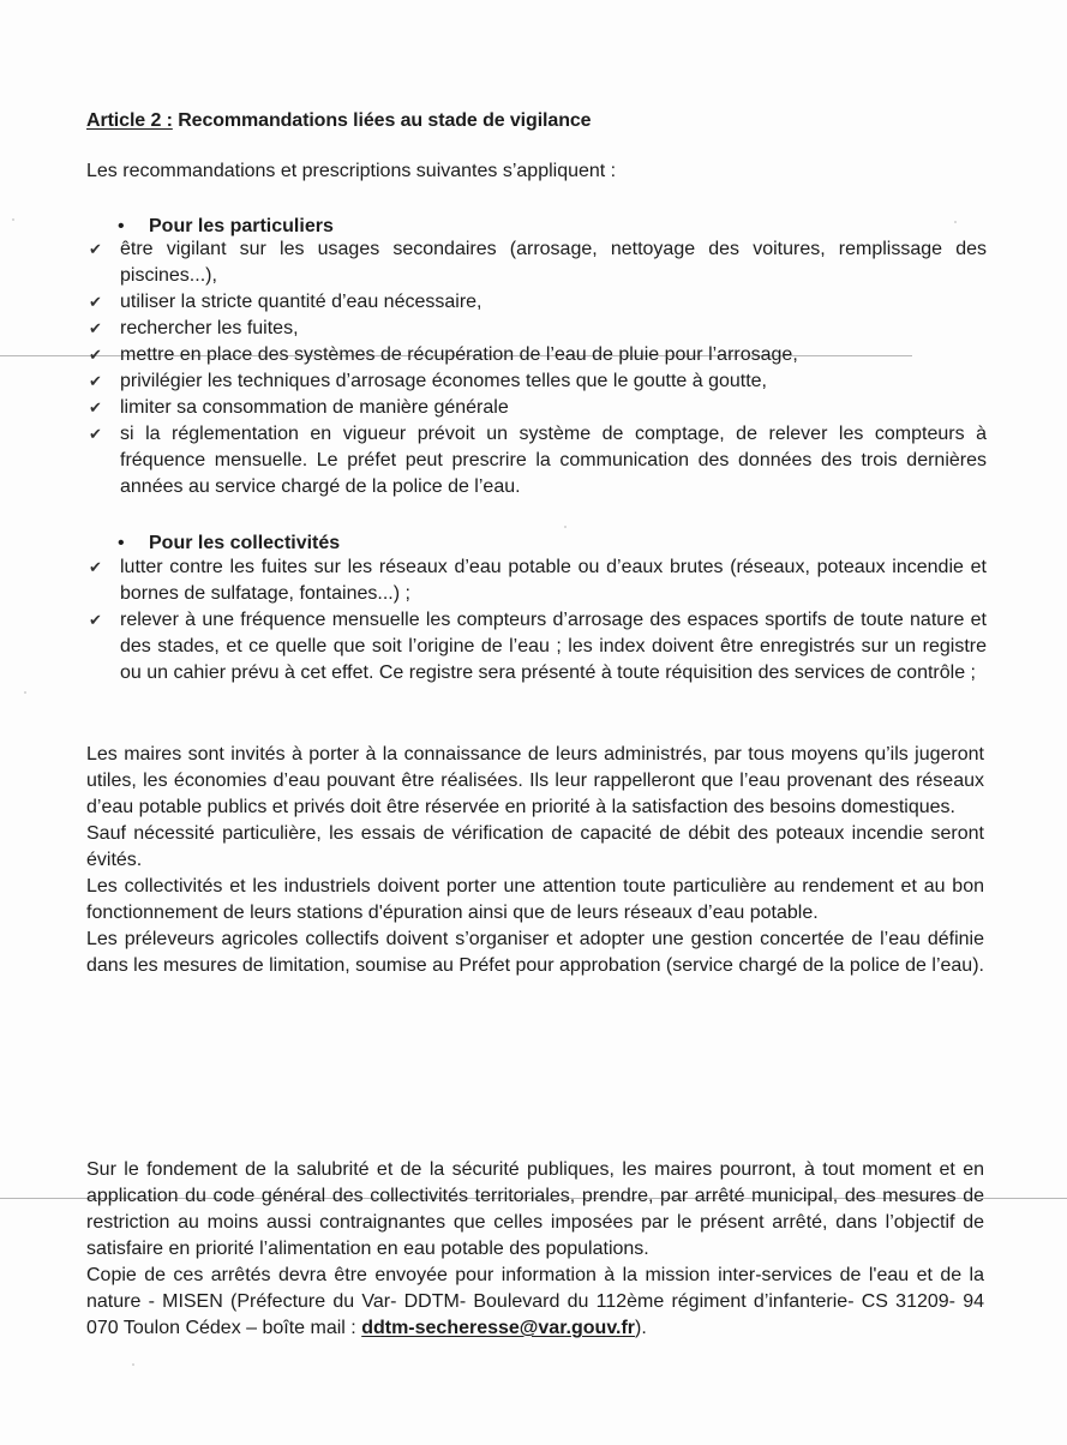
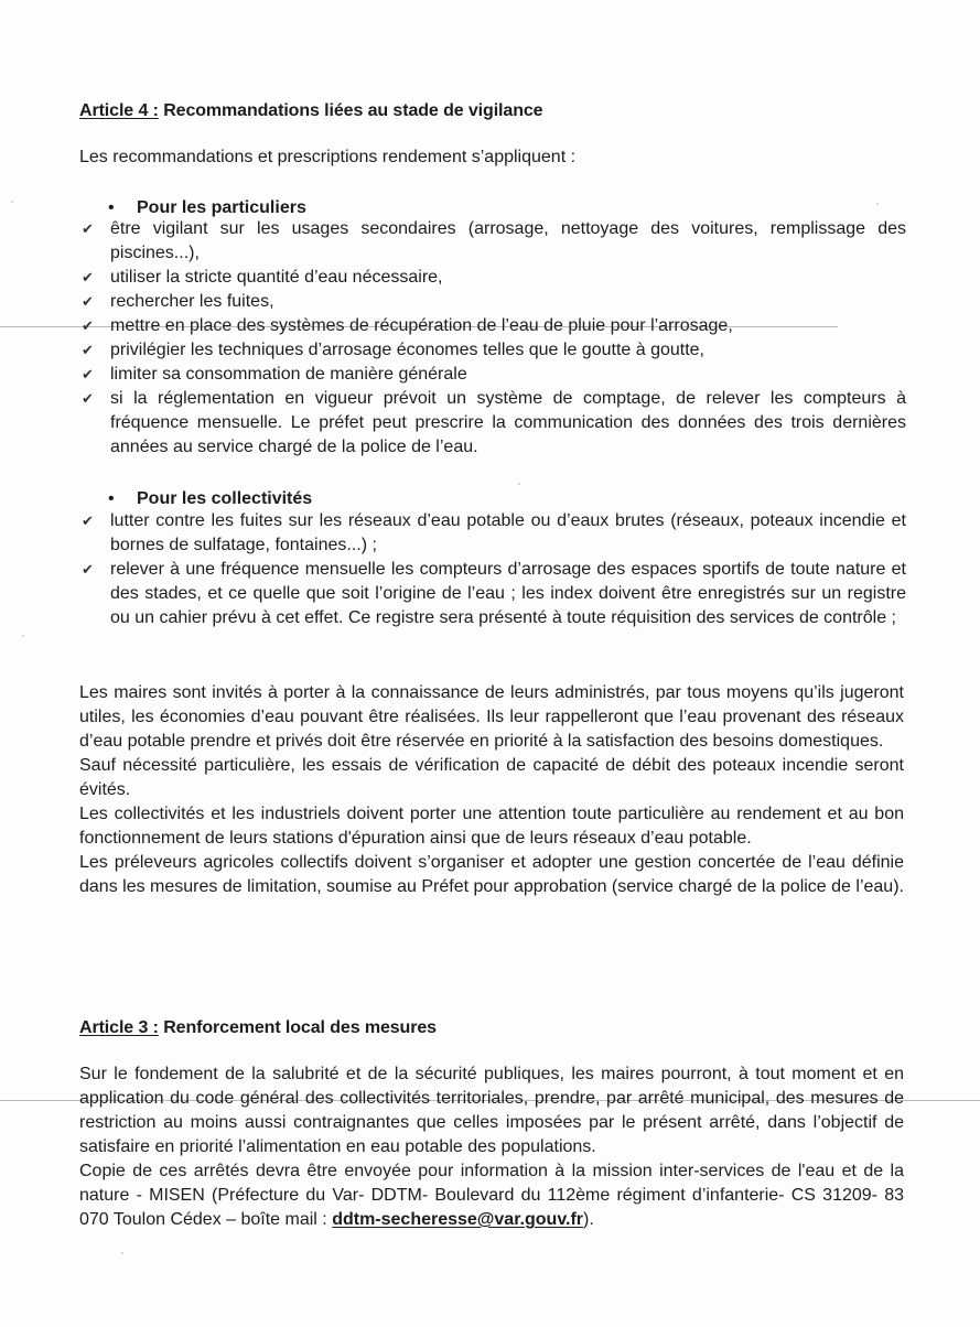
- Article 2 : Recommandations liées au stade de vigilance
+ Article 4 : Recommandations liées au stade de vigilance
- Les recommandations et prescriptions suivantes s’appliquent :
+ Les recommandations et prescriptions rendement s’appliquent :
  • Pour les particuliers
  ✔
  être vigilant sur les usages secondaires (arrosage, nettoyage des voitures, remplissage des piscines...),
  ✔
  utiliser la stricte quantité d’eau nécessaire,
  ✔
  rechercher les fuites,
  ✔
  mettre en place des systèmes de récupération de l’eau de pluie pour l’arrosage,
  ✔
  privilégier les techniques d’arrosage économes telles que le goutte à goutte,
  ✔
  limiter sa consommation de manière générale
  ✔
  si la réglementation en vigueur prévoit un système de comptage, de relever les compteurs à fréquence mensuelle. Le préfet peut prescrire la communication des données des trois dernières années au service chargé de la police de l’eau.
  • Pour les collectivités
  ✔
  lutter contre les fuites sur les réseaux d’eau potable ou d’eaux brutes (réseaux, poteaux incendie et bornes de sulfatage, fontaines...) ;
  ✔
  relever à une fréquence mensuelle les compteurs d’arrosage des espaces sportifs de toute nature et des stades, et ce quelle que soit l’origine de l’eau ; les index doivent être enregistrés sur un registre ou un cahier prévu à cet effet. Ce registre sera présenté à toute réquisition des services de contrôle ;
- Les maires sont invités à porter à la connaissance de leurs administrés, par tous moyens qu’ils jugeront utiles, les économies d’eau pouvant être réalisées. Ils leur rappelleront que l’eau provenant des réseaux d’eau potable publics et privés doit être réservée en priorité à la satisfaction des besoins domestiques.
+ Les maires sont invités à porter à la connaissance de leurs administrés, par tous moyens qu’ils jugeront utiles, les économies d’eau pouvant être réalisées. Ils leur rappelleront que l’eau provenant des réseaux d’eau potable prendre et privés doit être réservée en priorité à la satisfaction des besoins domestiques.
  Sauf nécessité particulière, les essais de vérification de capacité de débit des poteaux incendie seront évités.
  Les collectivités et les industriels doivent porter une attention toute particulière au rendement et au bon fonctionnement de leurs stations d'épuration ainsi que de leurs réseaux d’eau potable.
  Les préleveurs agricoles collectifs doivent s’organiser et adopter une gestion concertée de l’eau définie dans les mesures de limitation, soumise au Préfet pour approbation (service chargé de la police de l’eau).
+ Article 3 : Renforcement local des mesures
  Sur le fondement de la salubrité et de la sécurité publiques, les maires pourront, à tout moment et en application du code général des collectivités territoriales, prendre, par arrêté municipal, des mesures de restriction au moins aussi contraignantes que celles imposées par le présent arrêté, dans l’objectif de satisfaire en priorité l’alimentation en eau potable des populations.
- Copie de ces arrêtés devra être envoyée pour information à la mission inter-services de l'eau et de la nature - MISEN (Préfecture du Var- DDTM- Boulevard du 112ème régiment d’infanterie- CS 31209- 94 070 Toulon Cédex – boîte mail : ddtm-secheresse@var.gouv.fr).
+ Copie de ces arrêtés devra être envoyée pour information à la mission inter-services de l'eau et de la nature - MISEN (Préfecture du Var- DDTM- Boulevard du 112ème régiment d’infanterie- CS 31209- 83 070 Toulon Cédex – boîte mail : ddtm-secheresse@var.gouv.fr).
